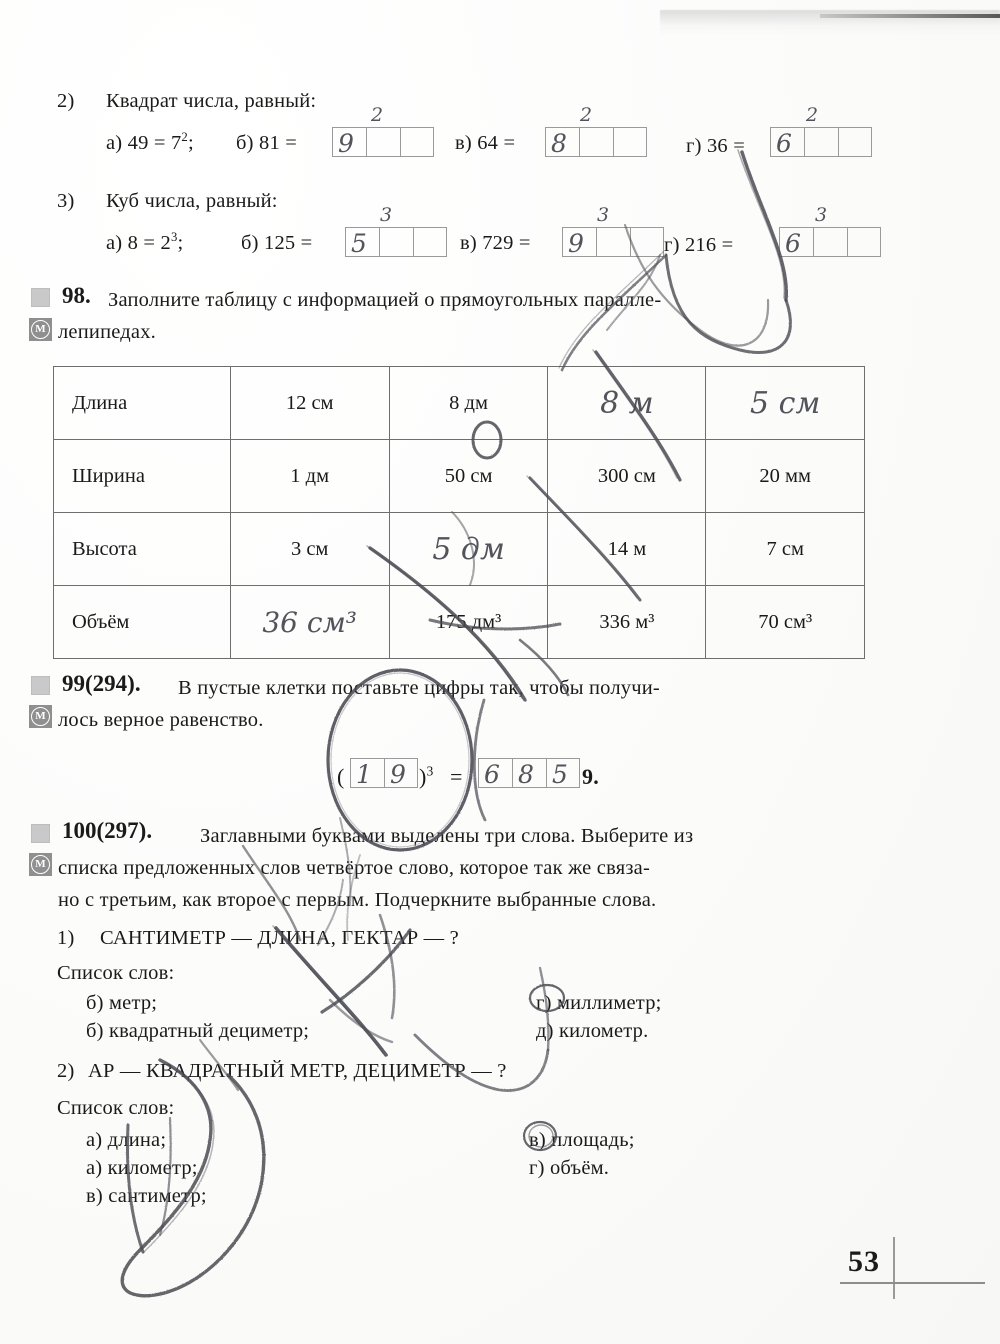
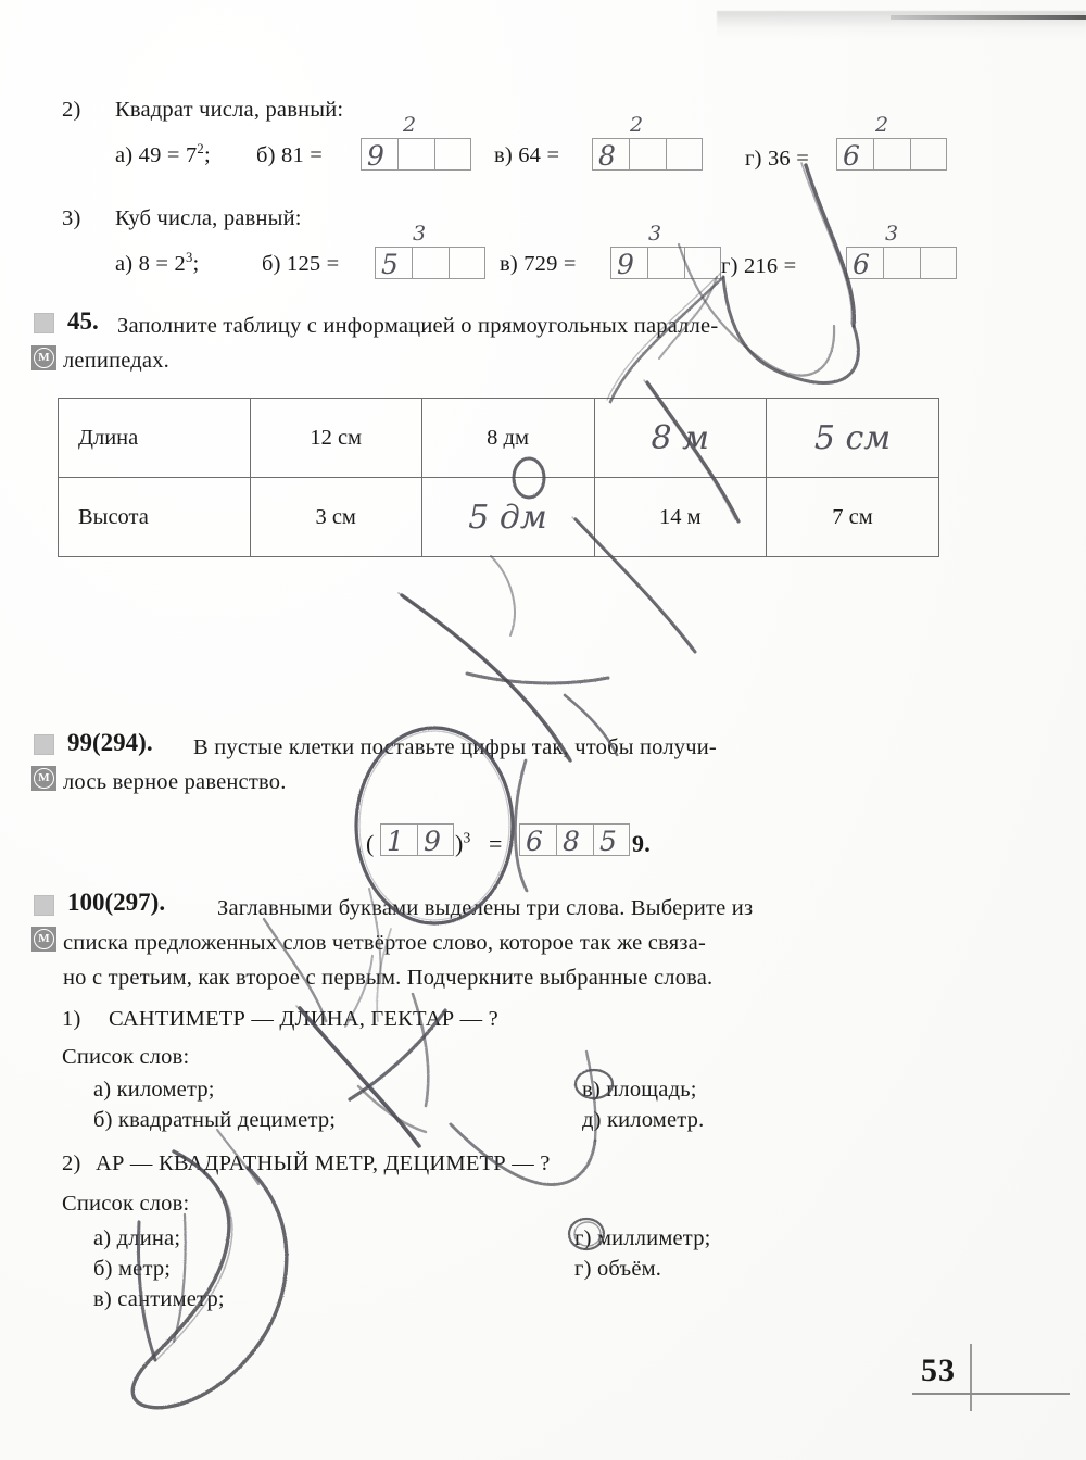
  2)
  Квадрат числа, равный:
  а) 49 = 72;
  б) 81 =
  9
  2
  в) 64 =
  8
  2
  г) 36 =
  6
  2
  3)
  Куб числа, равный:
  а) 8 = 23;
  б) 125 =
  5
  3
  в) 729 =
  9
  3
  г) 216 =
  6
  3
- 98.
+ 45.
  Заполните таблицу с информацией о прямоугольных паралле-
  М
  лепипедах.
  Длина	12 см	8 дм	8 м	5 см
- Ширина	1 дм	50 см	300 см	20 мм
  Высота	3 см	5 дм	14 м	7 см
- Объём	36 см³	175 дм³	336 м³	70 см³
  99(294).
  В пустые клетки поставьте цифры так, чтобы получи-
  М
  лось верное равенство.
  (
  1
  9
  )3
  =
  6
  8
  5
  9.
  100(297).
  Заглавными буквами выделены три слова. Выберите из
  М
  списка предложенных слов четвёртое слово, которое так же связа-
  но с третьим, как второе с первым. Подчеркните выбранные слова.
  1)
  САНТИМЕТР — ДЛИНА, ГЕКТАР — ?
  Список слов:
- б) метр;
+ а) километр;
  б) квадратный дециметр;
- г) миллиметр;
+ в) площадь;
  д) километр.
  2)
  АР — КВАДРАТНЫЙ МЕТР, ДЕЦИМЕТР — ?
  Список слов:
  а) длина;
- а) километр;
+ б) метр;
  в) сантиметр;
- в) площадь;
+ г) миллиметр;
  г) объём.
  53
